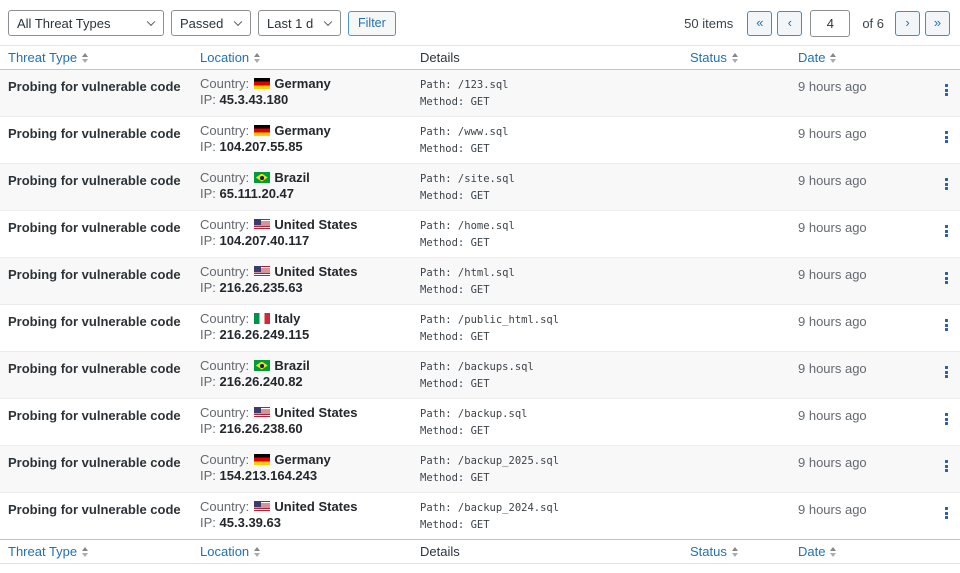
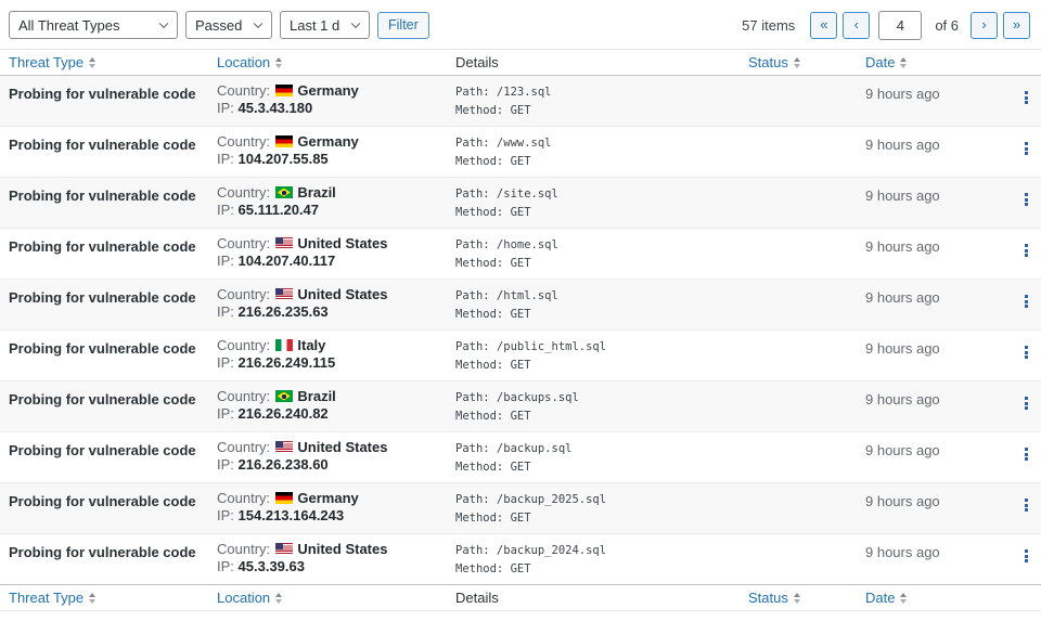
  All Threat Types
  Passed
  Filter
- 50 items
+ 57 items
  «
  ‹
  4
  of 6
  ›
  »
  Threat Type
  Location
  Details
  Status
  Date
  Probing for vulnerable code
  Country: Germany
  IP: 45.3.43.180
  Path: /123.sql
  Method: GET
  9 hours ago
  Probing for vulnerable code
  Country: Germany
  IP: 104.207.55.85
  Path: /www.sql
  Method: GET
  9 hours ago
  Probing for vulnerable code
  Country: Brazil
  IP: 65.111.20.47
  Path: /site.sql
  Method: GET
  9 hours ago
  Probing for vulnerable code
  Country: United States
  IP: 104.207.40.117
  Path: /home.sql
  Method: GET
  9 hours ago
  Probing for vulnerable code
  Country: United States
  IP: 216.26.235.63
  Path: /html.sql
  Method: GET
  9 hours ago
  Probing for vulnerable code
  Country: Italy
  IP: 216.26.249.115
  Path: /public_html.sql
  Method: GET
  9 hours ago
  Probing for vulnerable code
  Country: Brazil
  IP: 216.26.240.82
  Path: /backups.sql
  Method: GET
  9 hours ago
  Probing for vulnerable code
  Country: United States
  IP: 216.26.238.60
  Path: /backup.sql
  Method: GET
  9 hours ago
  Probing for vulnerable code
  Country: Germany
  IP: 154.213.164.243
  Path: /backup_2025.sql
  Method: GET
  9 hours ago
  Probing for vulnerable code
  Country: United States
  IP: 45.3.39.63
  Path: /backup_2024.sql
  Method: GET
  9 hours ago
  Threat Type
  Location
  Details
  Status
  Date
